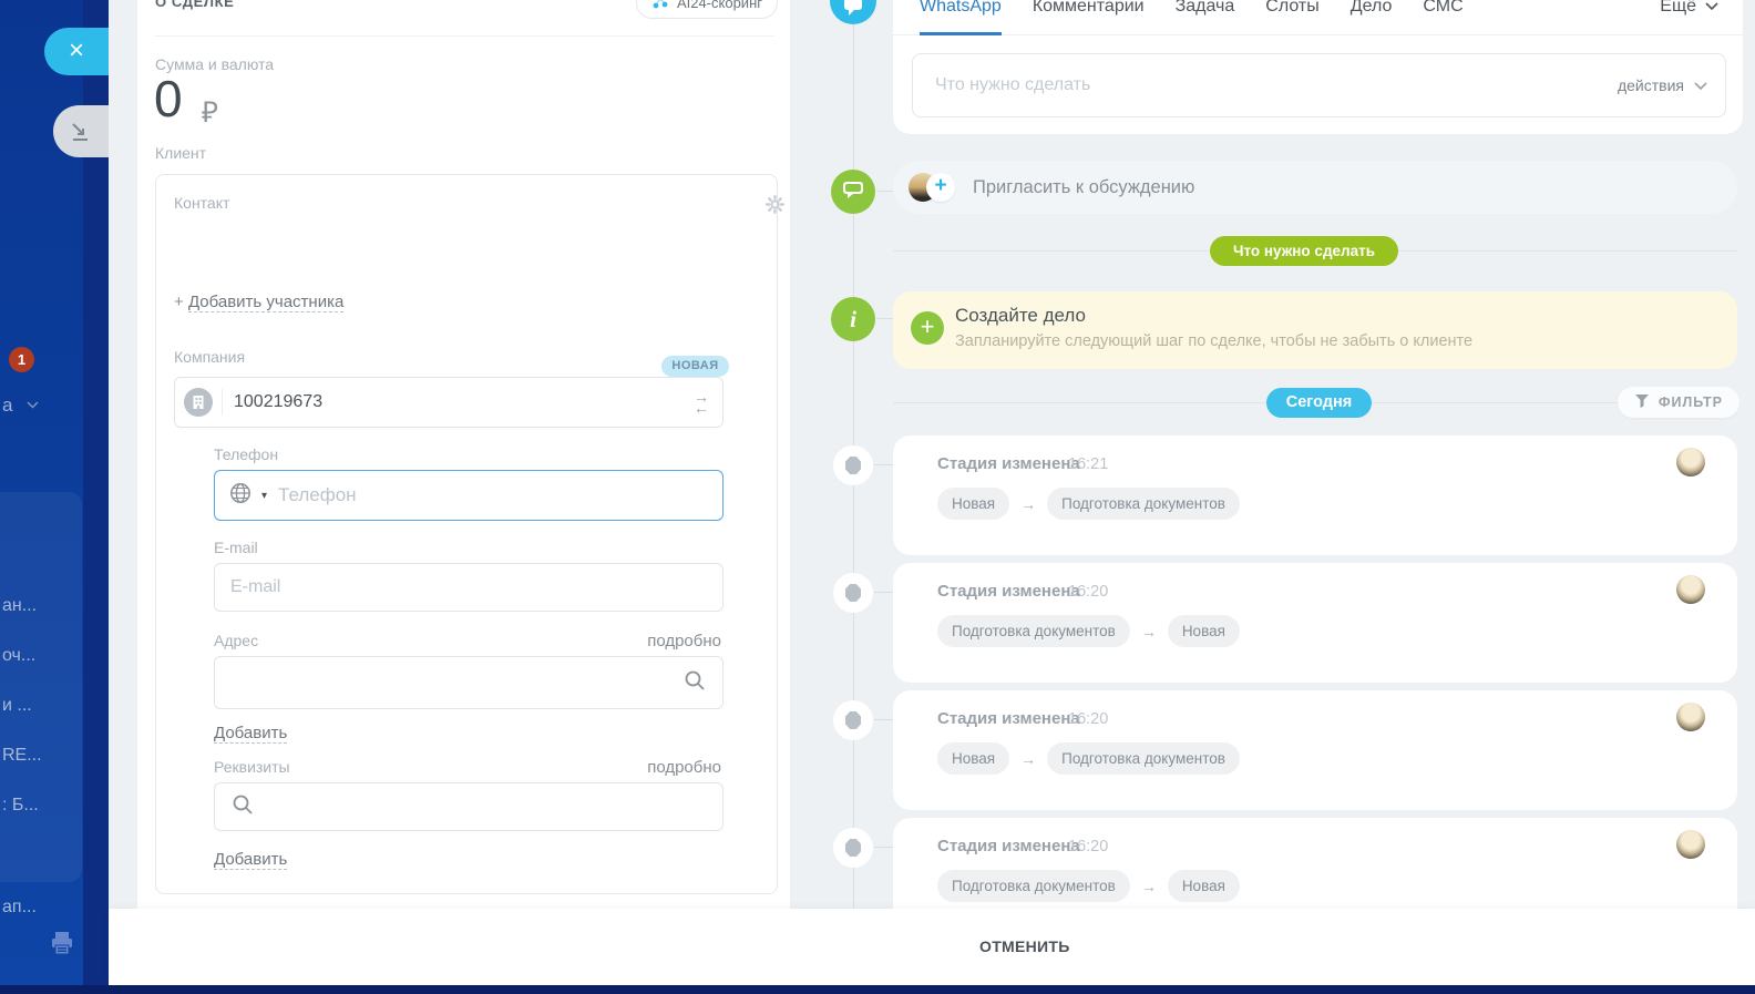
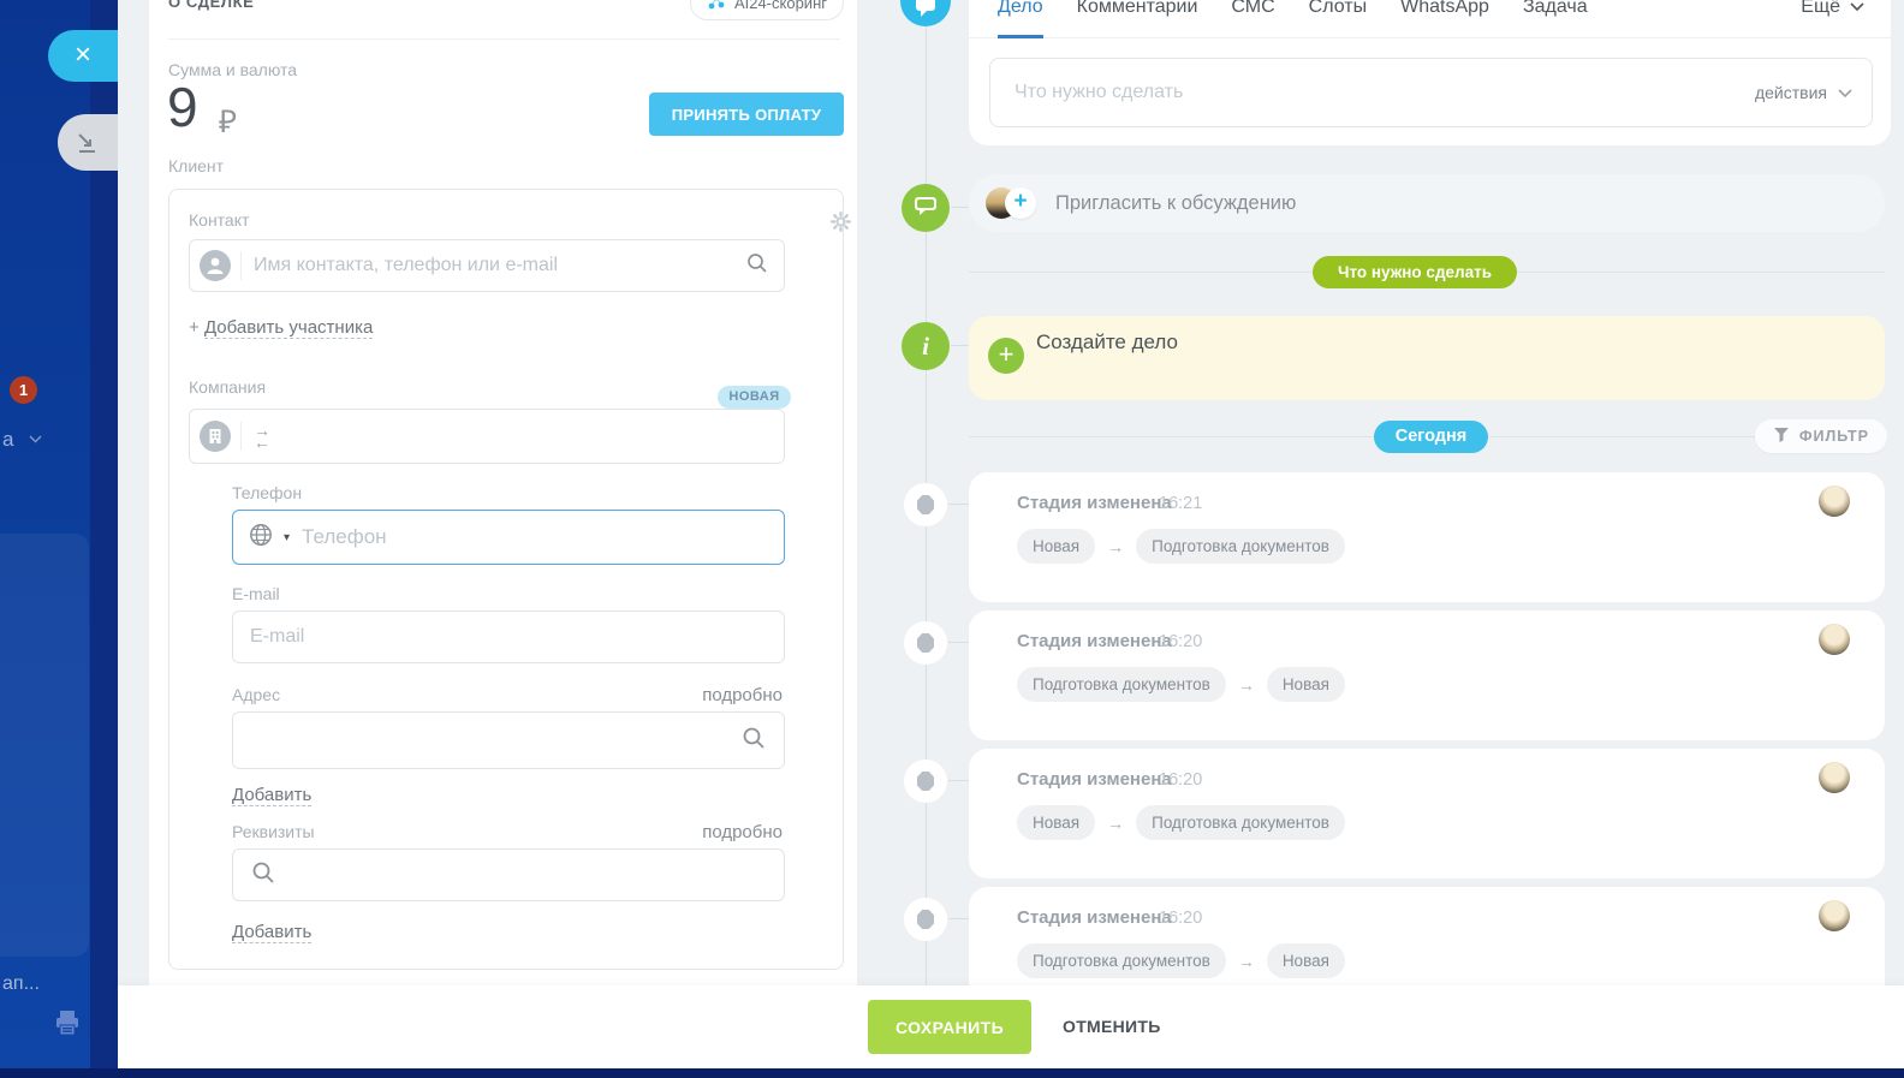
- WhatsApp
+ Дело
  Комментарии
- Задача
+ СМС
  Слоты
- Дело
+ WhatsApp
- СМС
+ Задача
  Ещё
  Что нужно сделать
  действия
  +
  Пригласить к обсуждению
  Что нужно сделать
  i
  +
  Создайте дело
- Запланируйте следующий шаг по сделке, чтобы не забыть о клиенте
  Сегодня
  ФИЛЬТР
  Стадия изменена
  16:21
  Новая
  →
  Подготовка документов
  Стадия изменена
  16:20
  Подготовка документов
  →
  Новая
  Стадия изменена
  16:20
  Новая
  →
  Подготовка документов
  Стадия изменена
  16:20
  Подготовка документов
  →
  Новая
  О СДЕЛКЕ
  AI24-скоринг
  Сумма и валюта
- 0
+ 9
  ₽
+ ПРИНЯТЬ ОПЛАТУ
  Клиент
  Контакт
+ Имя контакта, телефон или e-mail
  + Добавить участника
  Компания
  НОВАЯ
- 100219673
  →
  ←
  Телефон
  ▾
  Телефон
  E-mail
  E-mail
  Адрес
  подробно
  Добавить
  Реквизиты
  подробно
  Добавить
  ×
  1
  а
- ан...
- оч...
- и ...
- RE...
- : Б...
  ап...
+ СОХРАНИТЬ
  ОТМЕНИТЬ
